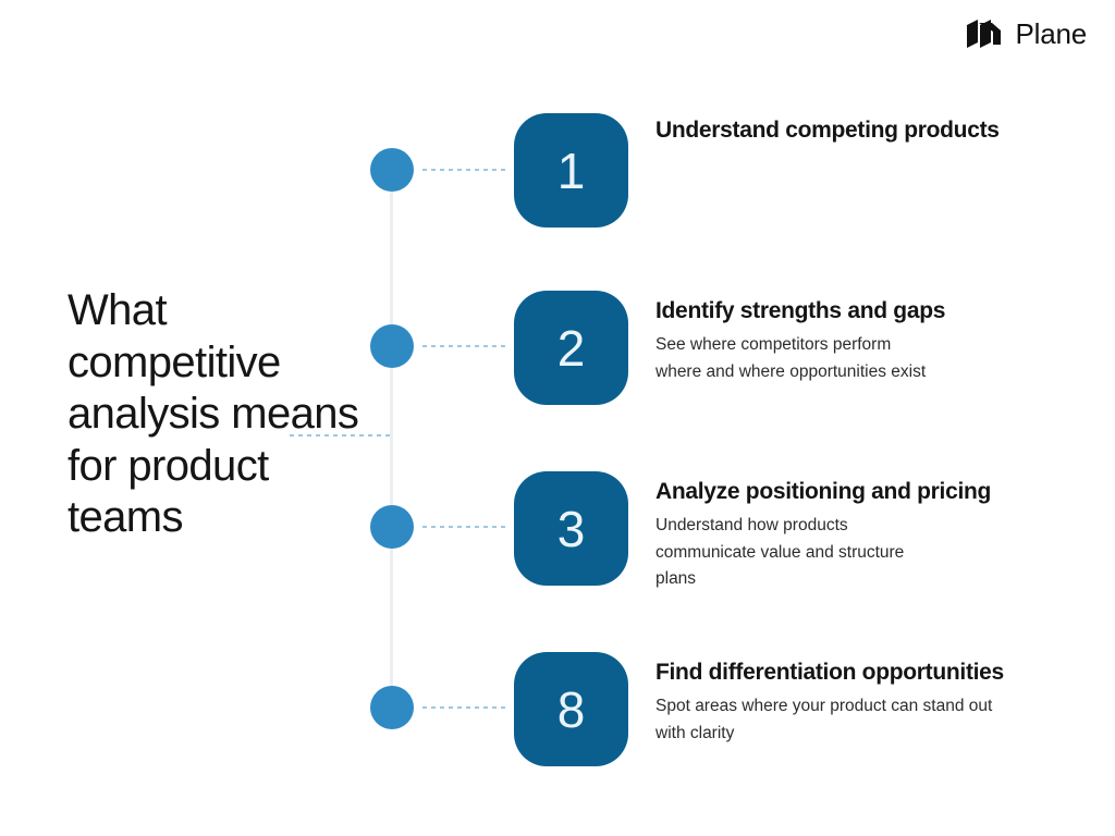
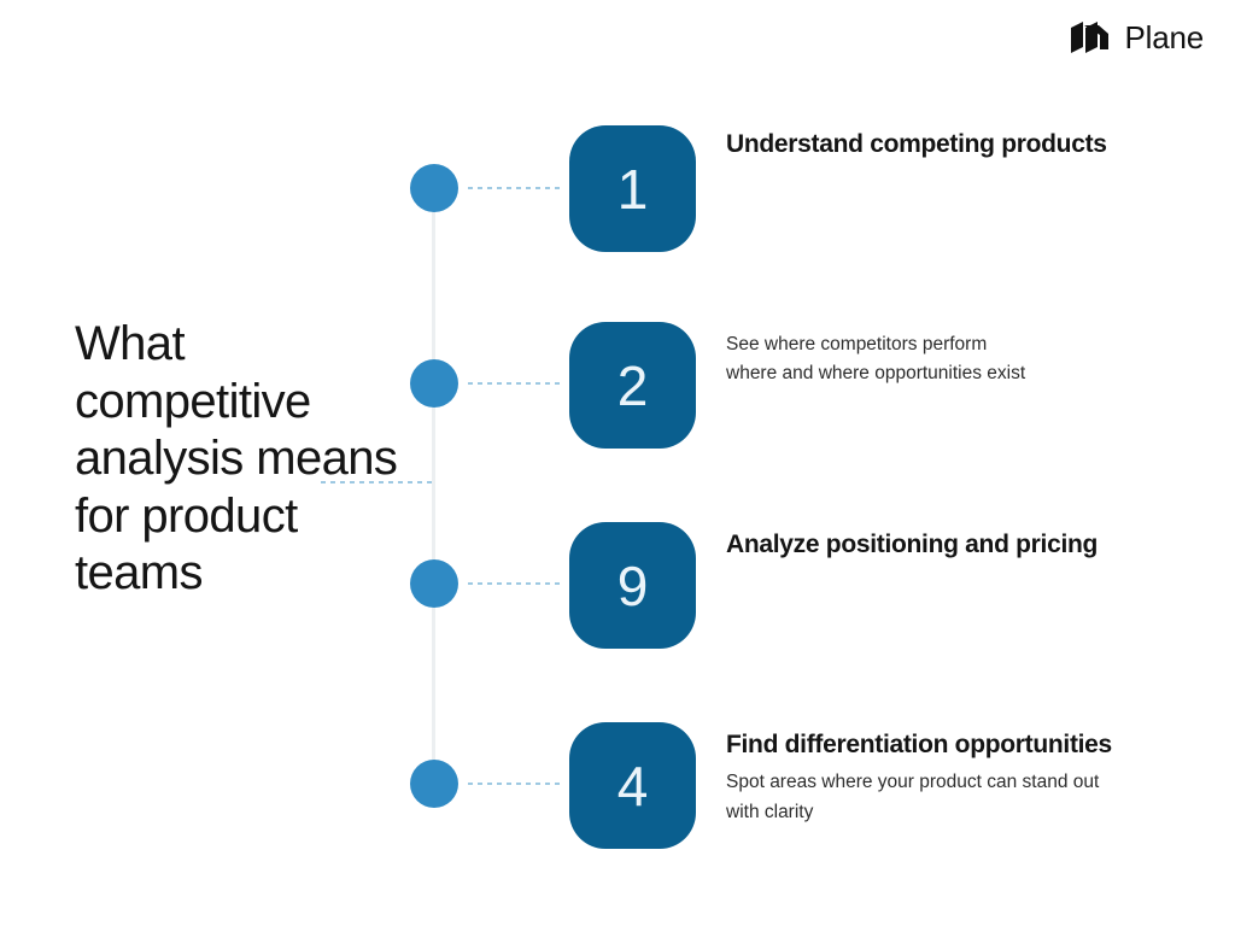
  Plane
  What competitive analysis means for product teams
  1
  Understand competing products
  2
- Identify strengths and gaps
  See where competitors perform where and where opportunities exist
- 3
+ 9
  Analyze positioning and pricing
- Understand how products communicate value and structure plans
- 8
+ 4
  Find differentiation opportunities
  Spot areas where your product can stand out with clarity
